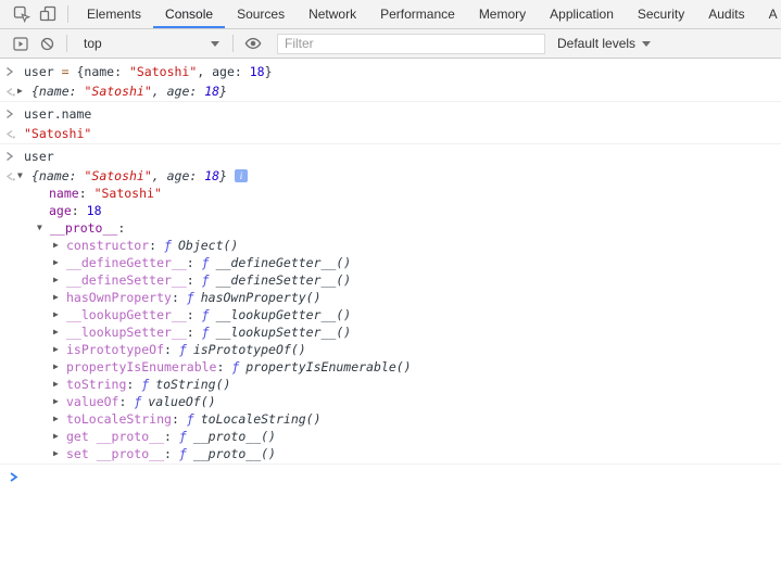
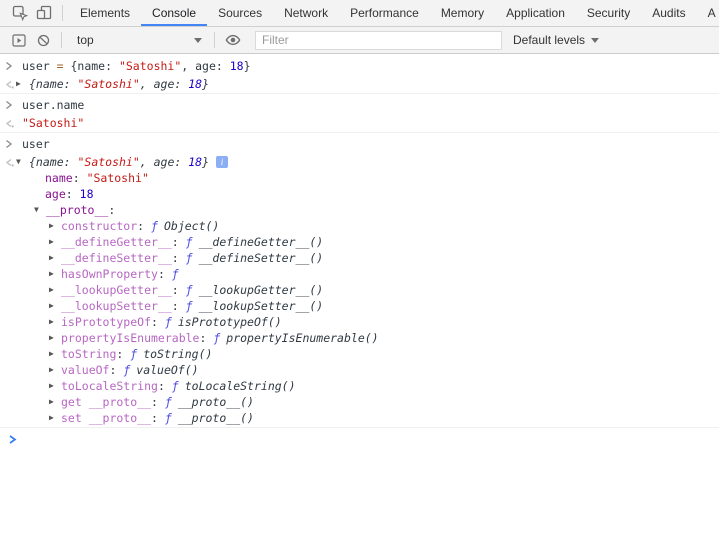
  Elements
  Console
  Sources
  Network
  Performance
  Memory
  Application
  Security
  Audits
  A
  top
  Filter
  Default levels
  user
  =
  {name:
  "Satoshi"
  , age:
  18
  }
  {name:
  "Satoshi"
  , age:
  18
  }
  user.name
  "Satoshi"
  user
  {name:
  "Satoshi"
  , age:
  18
  }
  i
  name
  :
  "Satoshi"
  age
  :
  18
  __proto__
  :
  constructor
  :
  ƒ
  Object()
  __defineGetter__
  :
  ƒ
  __defineGetter__()
  __defineSetter__
  :
  ƒ
  __defineSetter__()
  hasOwnProperty
  :
  ƒ
- hasOwnProperty()
  __lookupGetter__
  :
  ƒ
  __lookupGetter__()
  __lookupSetter__
  :
  ƒ
  __lookupSetter__()
  isPrototypeOf
  :
  ƒ
  isPrototypeOf()
  propertyIsEnumerable
  :
  ƒ
  propertyIsEnumerable()
  toString
  :
  ƒ
  toString()
  valueOf
  :
  ƒ
  valueOf()
  toLocaleString
  :
  ƒ
  toLocaleString()
  get __proto__
  :
  ƒ
  __proto__()
  set __proto__
  :
  ƒ
  __proto__()
